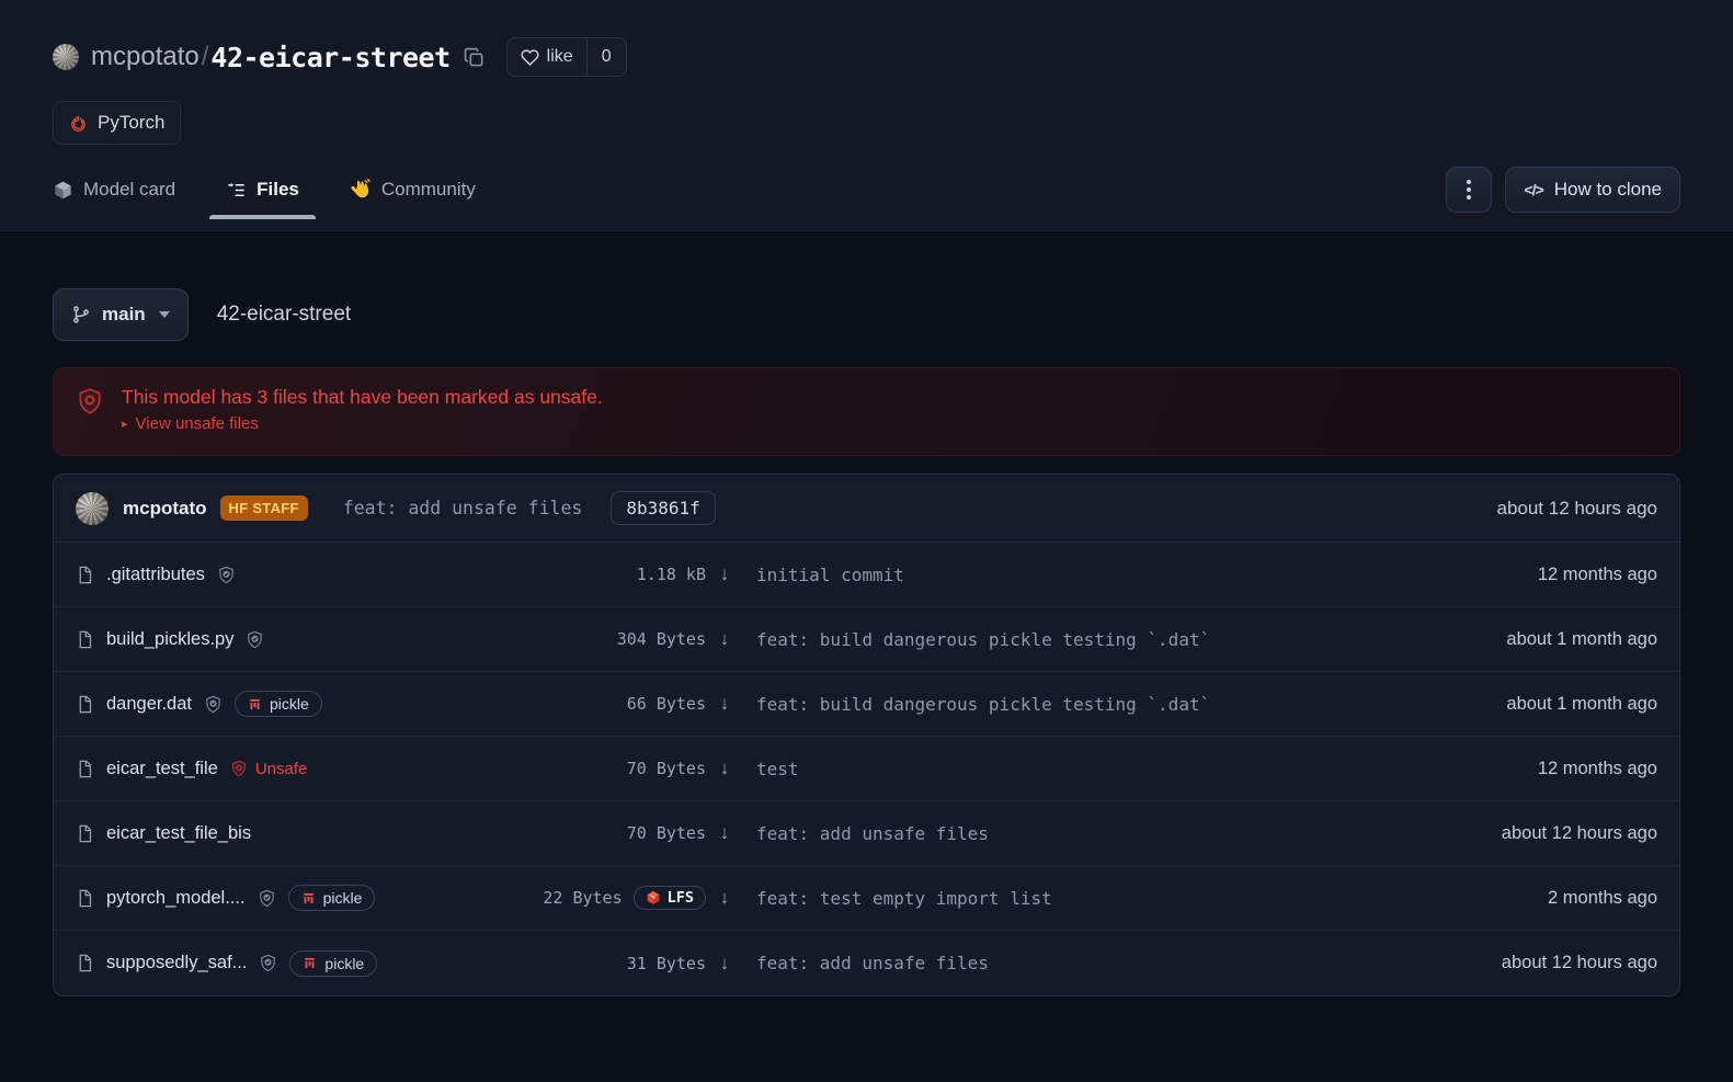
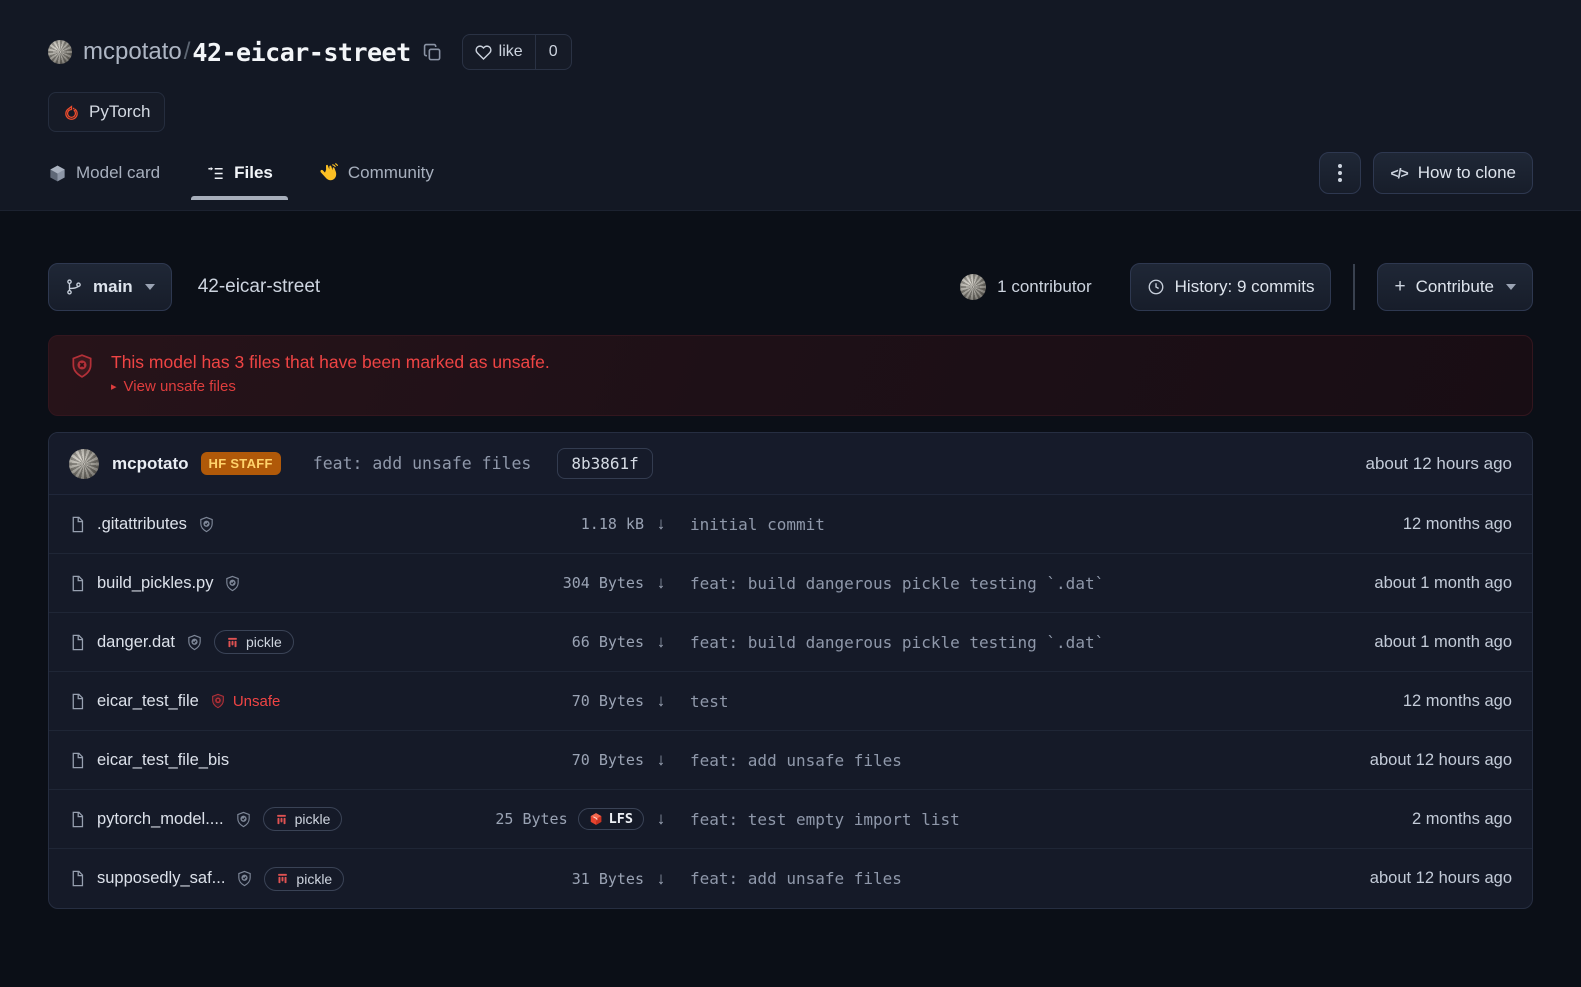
  mcpotato
  /
  42-eicar-street
  like
  0
  PyTorch
  Model card
  Files
  Community
  </>
  How to clone
  main
  42-eicar-street
+ 1 contributor
+ History: 9 commits
+ +
+ Contribute
  This model has 3 files that have been marked as unsafe.
  ▸
  View unsafe files
  mcpotato
  HF STAFF
  feat: add unsafe files
  8b3861f
  about 12 hours ago
  .gitattributes
  1.18 kB
  ↓
  initial commit
  12 months ago
  build_pickles.py
  304 Bytes
  ↓
  feat: build dangerous pickle testing `.dat`
  about 1 month ago
  danger.dat
  pickle
  66 Bytes
  ↓
  feat: build dangerous pickle testing `.dat`
  about 1 month ago
  eicar_test_file
  Unsafe
  70 Bytes
  ↓
  test
  12 months ago
  eicar_test_file_bis
  70 Bytes
  ↓
  feat: add unsafe files
  about 12 hours ago
  pytorch_model....
  pickle
- 22 Bytes
+ 25 Bytes
  LFS
  ↓
  feat: test empty import list
  2 months ago
  supposedly_saf...
  pickle
  31 Bytes
  ↓
  feat: add unsafe files
  about 12 hours ago
